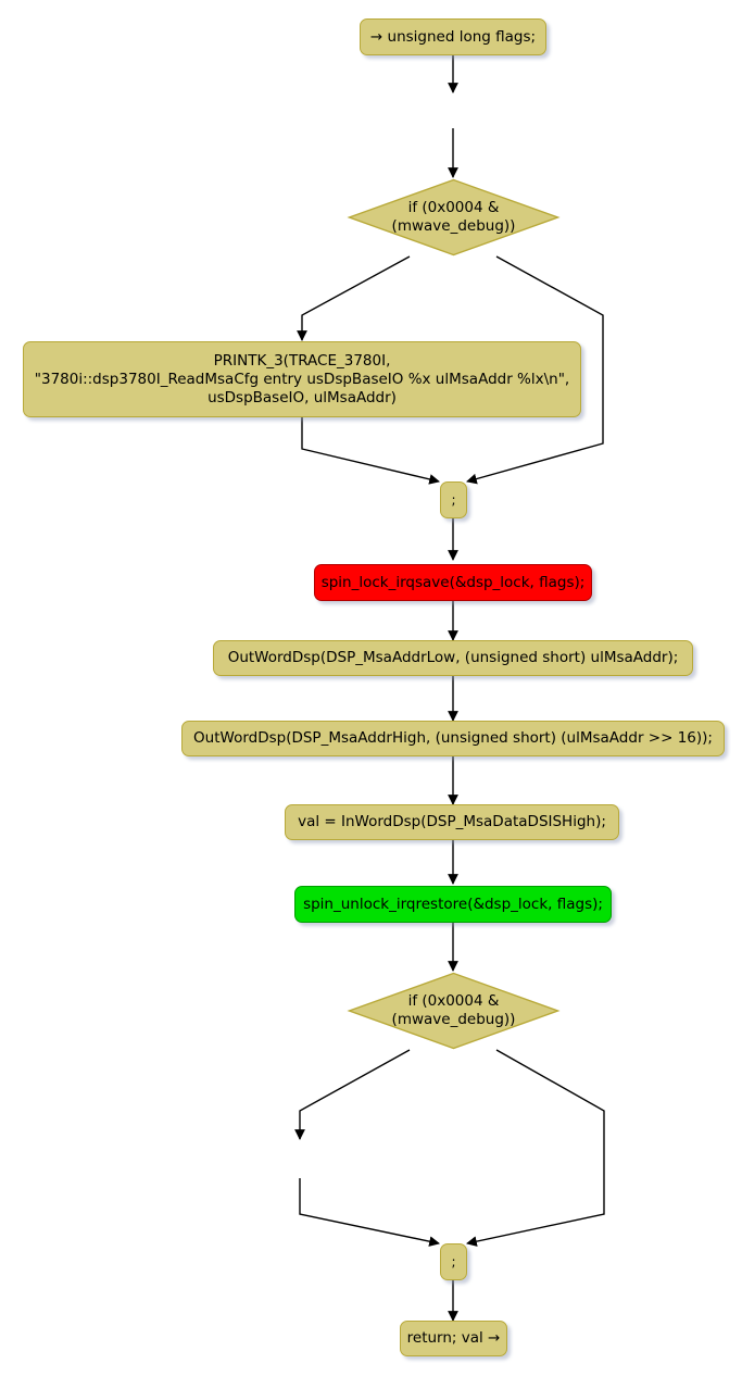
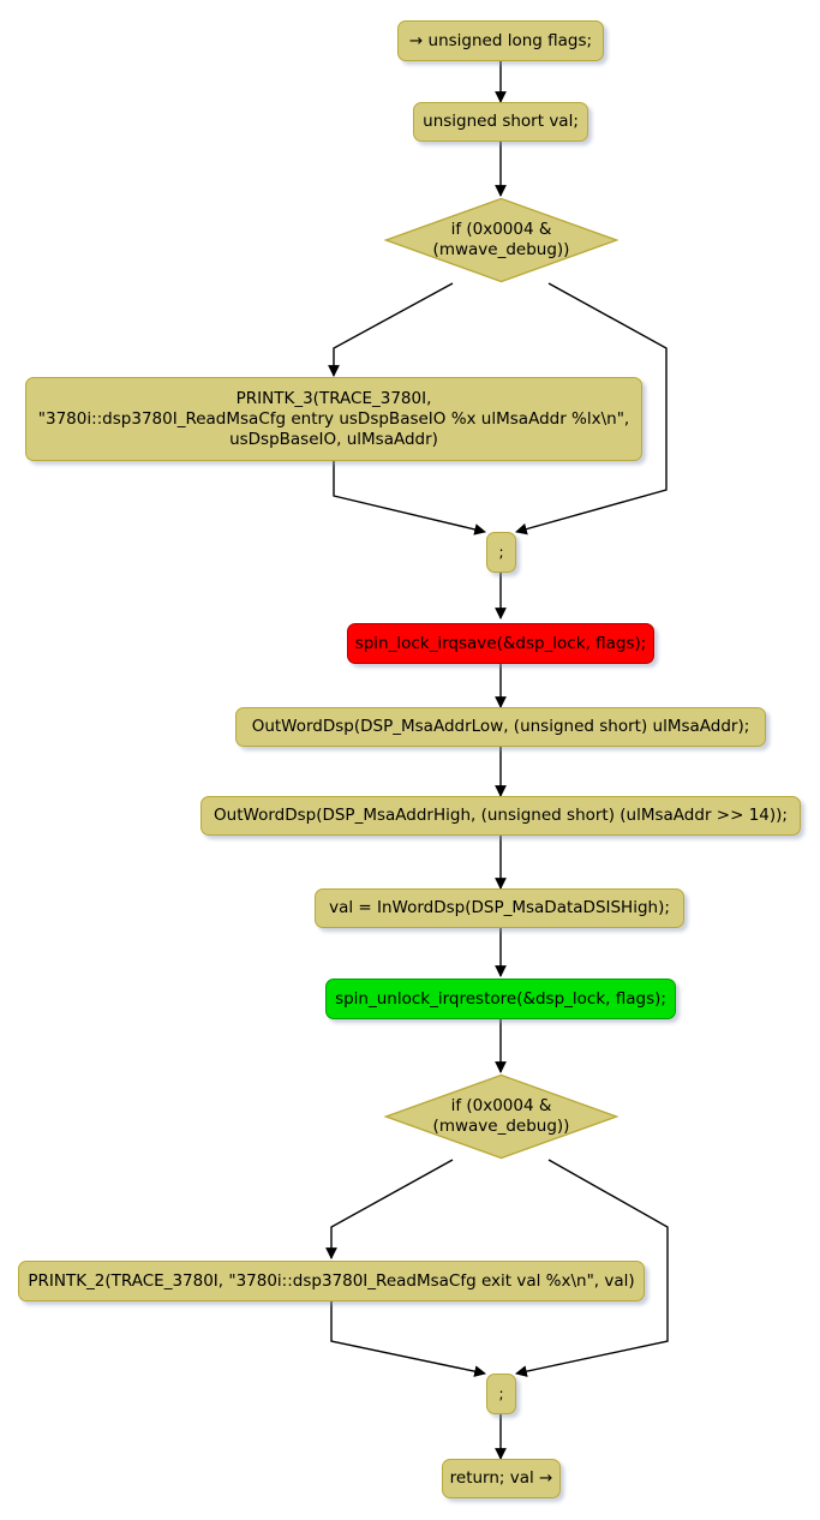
  → unsigned long flags;
+ unsigned short val;
  if (0x0004 &
  (mwave_debug))
  PRINTK_3(TRACE_3780I,
  "3780i::dsp3780I_ReadMsaCfg entry usDspBaseIO %x ulMsaAddr %lx\n",
  usDspBaseIO, ulMsaAddr)
  ;
  spin_lock_irqsave(&dsp_lock, flags);
  OutWordDsp(DSP_MsaAddrLow, (unsigned short) ulMsaAddr);
- OutWordDsp(DSP_MsaAddrHigh, (unsigned short) (ulMsaAddr >> 16));
+ OutWordDsp(DSP_MsaAddrHigh, (unsigned short) (ulMsaAddr >> 14));
  val = InWordDsp(DSP_MsaDataDSISHigh);
  spin_unlock_irqrestore(&dsp_lock, flags);
  if (0x0004 &
  (mwave_debug))
+ PRINTK_2(TRACE_3780I, "3780i::dsp3780I_ReadMsaCfg exit val %x\n", val)
  ;
  return; val →
